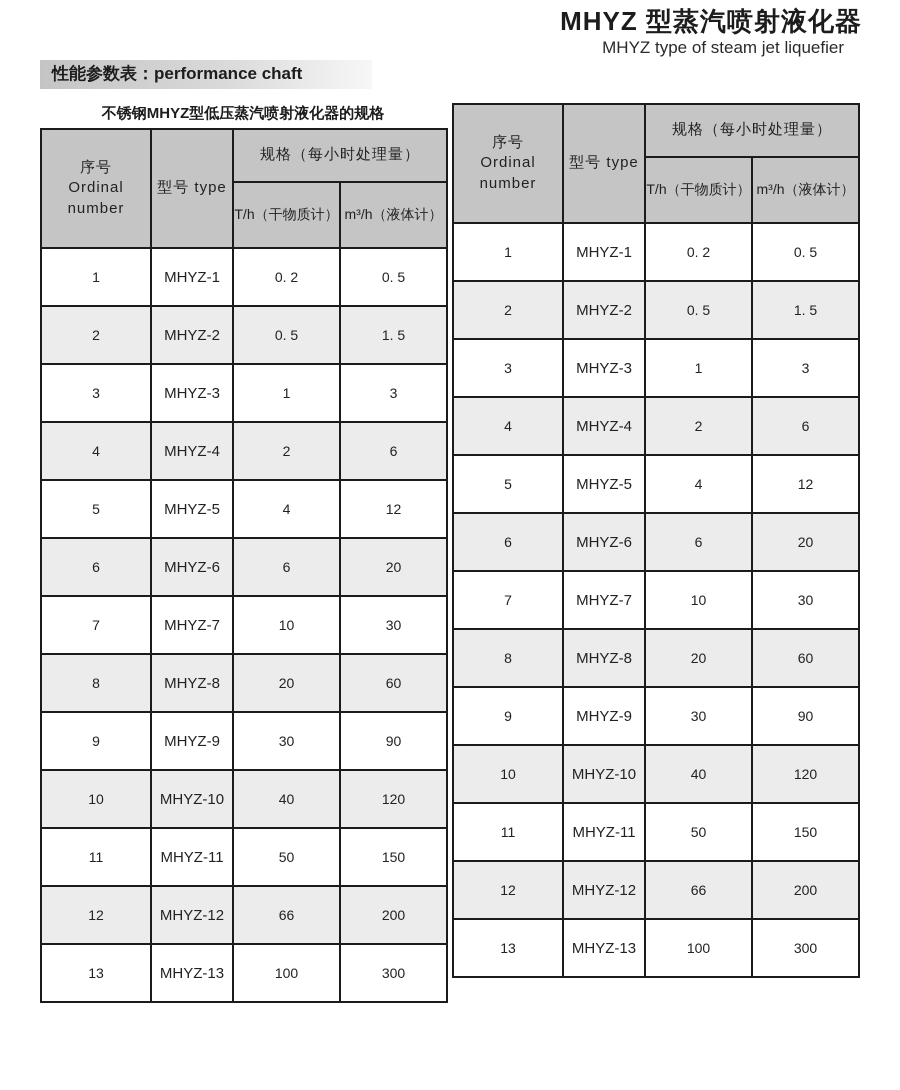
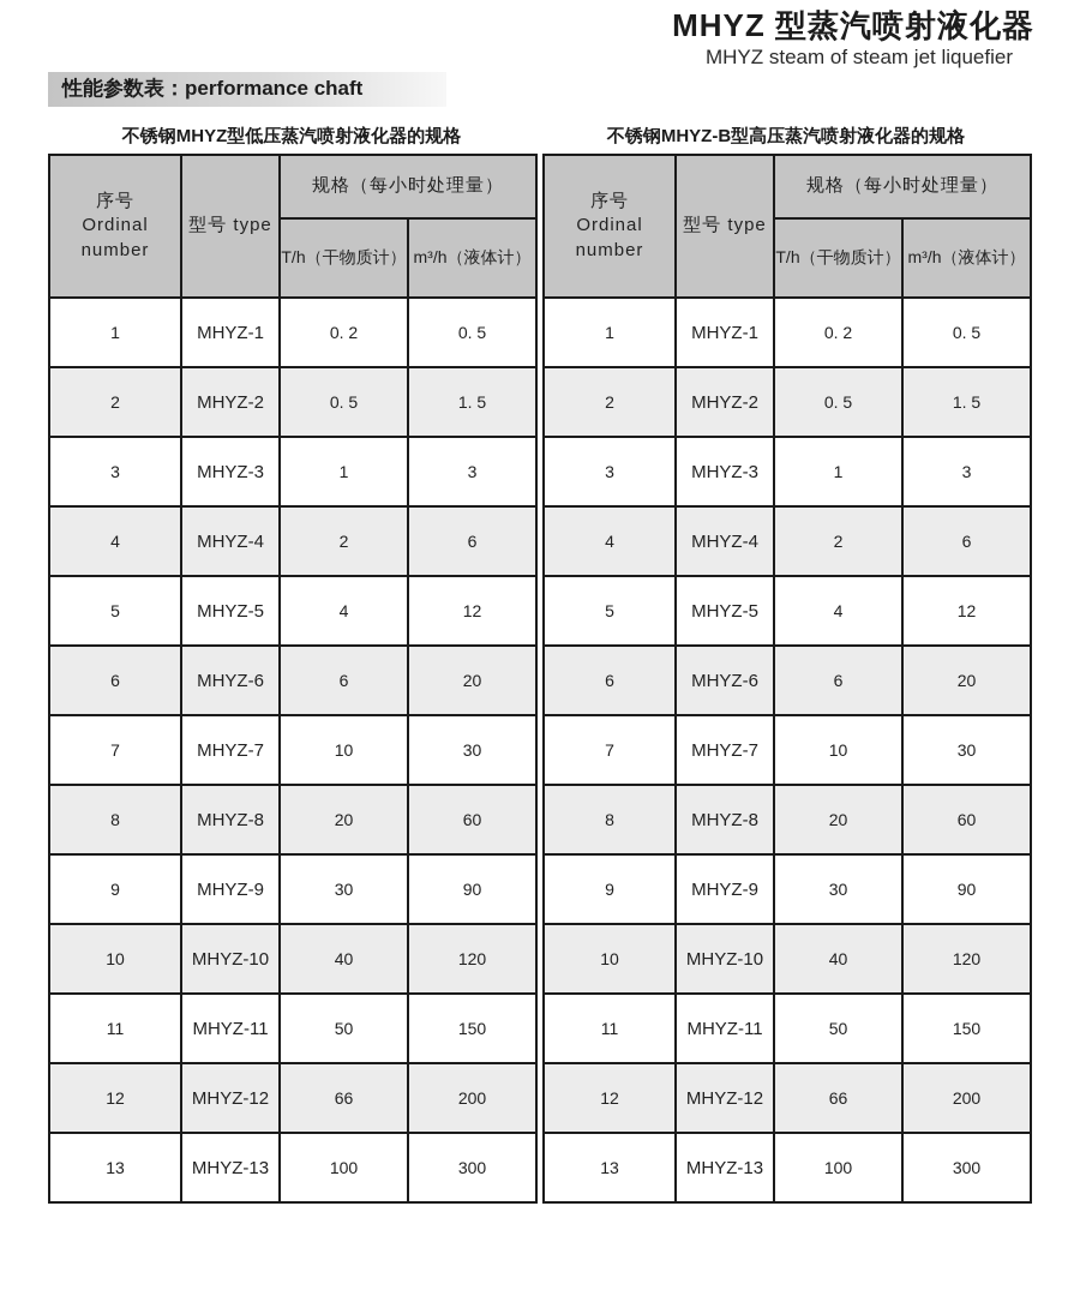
  MHYZ 型蒸汽喷射液化器
- MHYZ type of steam jet liquefier
+ MHYZ steam of steam jet liquefier
  性能参数表：performance chaft
  不锈钢MHYZ型低压蒸汽喷射液化器的规格
  序号 Ordinal number	型号 type	规格（每小时处理量）
  T/h（干物质计）	m³/h（液体计）
  1	MHYZ-1	0. 2	0. 5
  2	MHYZ-2	0. 5	1. 5
  3	MHYZ-3	1	3
  4	MHYZ-4	2	6
  5	MHYZ-5	4	12
  6	MHYZ-6	6	20
  7	MHYZ-7	10	30
  8	MHYZ-8	20	60
  9	MHYZ-9	30	90
  10	MHYZ-10	40	120
  11	MHYZ-11	50	150
  12	MHYZ-12	66	200
  13	MHYZ-13	100	300
+ 不锈钢MHYZ-B型高压蒸汽喷射液化器的规格
  序号 Ordinal number	型号 type	规格（每小时处理量）
  T/h（干物质计）	m³/h（液体计）
  1	MHYZ-1	0. 2	0. 5
  2	MHYZ-2	0. 5	1. 5
  3	MHYZ-3	1	3
  4	MHYZ-4	2	6
  5	MHYZ-5	4	12
  6	MHYZ-6	6	20
  7	MHYZ-7	10	30
  8	MHYZ-8	20	60
  9	MHYZ-9	30	90
  10	MHYZ-10	40	120
  11	MHYZ-11	50	150
  12	MHYZ-12	66	200
  13	MHYZ-13	100	300
